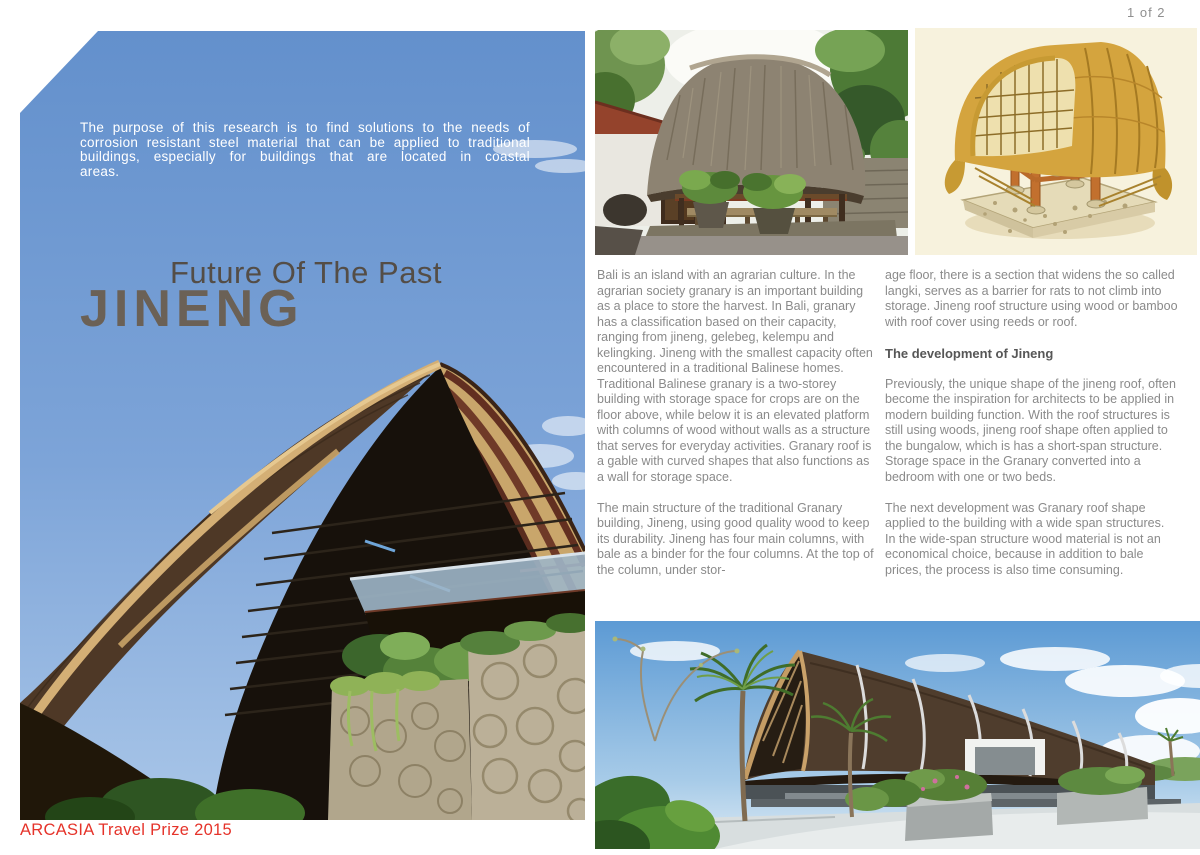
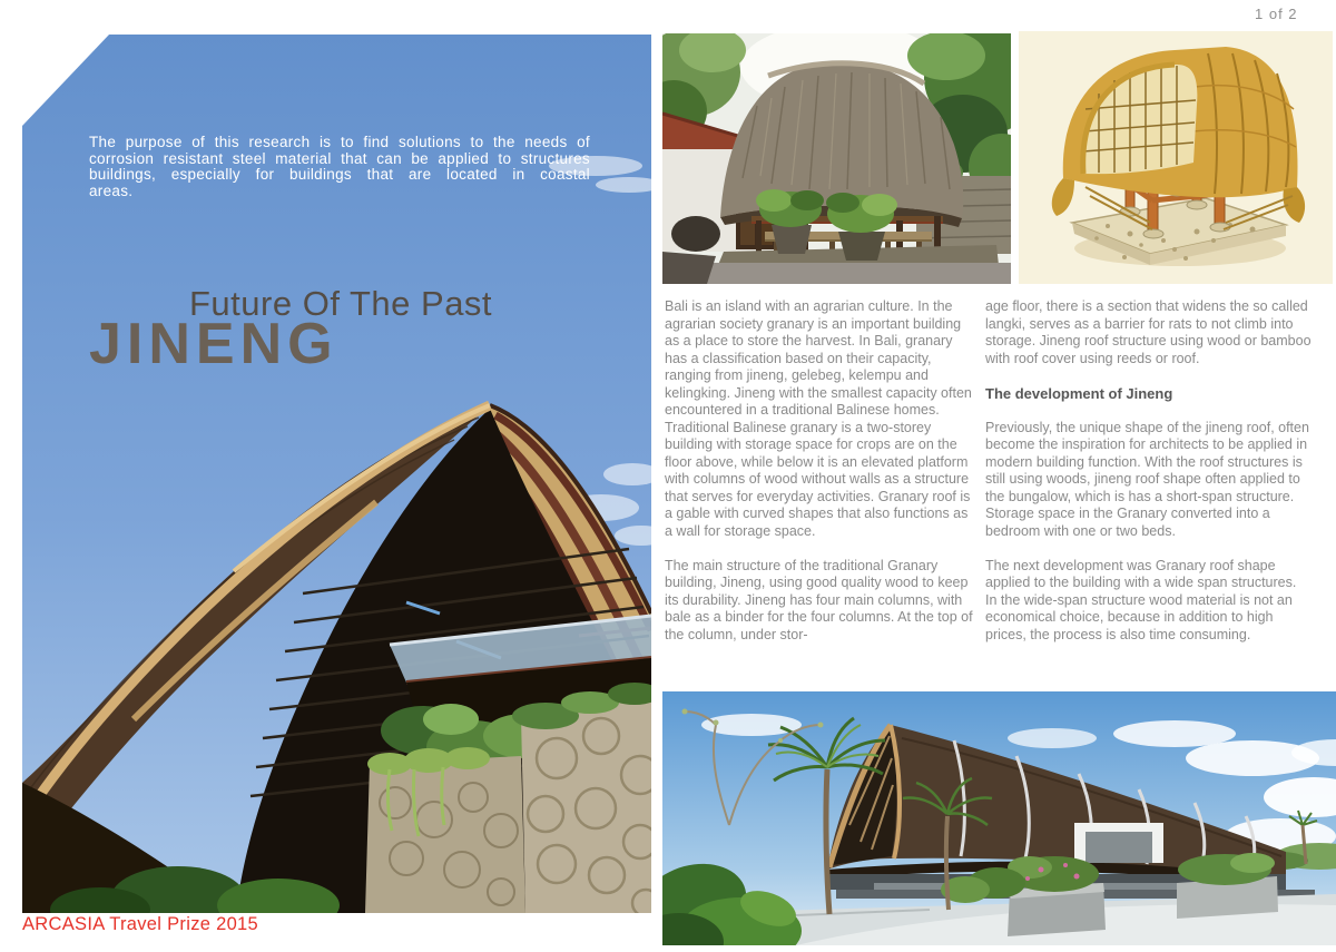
  1 of 2
- The purpose of this research is to find solutions to the needs of corrosion resistant steel material that can be applied to traditional buildings, especially for buildings that are located in coastal areas.
+ The purpose of this research is to find solutions to the needs of corrosion resistant steel material that can be applied to structures buildings, especially for buildings that are located in coastal areas.
  Future Of The Past
  JINENG
  ARCASIA Travel Prize 2015
  Bali is an island with an agrarian culture. In the agrarian society granary is an important building as a place to store the harvest. In Bali, granary has a classification based on their capacity, ranging from jineng, gelebeg, kelempu and kelingking. Jineng with the smallest capacity often encountered in a traditional Balinese homes. Traditional Balinese granary is a two-storey building with storage space for crops are on the floor above, while below it is an elevated platform with columns of wood without walls as a structure that serves for everyday activities. Granary roof is a gable with curved shapes that also functions as a wall for storage space.
  The main structure of the traditional Granary building, Jineng, using good quality wood to keep its durability. Jineng has four main columns, with bale as a binder for the four columns. At the top of the column, under stor-
  age floor, there is a section that widens the so called langki, serves as a barrier for rats to not climb into storage. Jineng roof structure using wood or bamboo with roof cover using reeds or roof.
  The development of Jineng
  Previously, the unique shape of the jineng roof, often become the inspiration for architects to be applied in modern building function. With the roof structures is still using woods, jineng roof shape often applied to the bungalow, which is has a short-span structure. Storage space in the Granary converted into a bedroom with one or two beds.
- The next development was Granary roof shape applied to the building with a wide span structures. In the wide-span structure wood material is not an economical choice, because in addition to bale prices, the process is also time consuming.
+ The next development was Granary roof shape applied to the building with a wide span structures. In the wide-span structure wood material is not an economical choice, because in addition to high prices, the process is also time consuming.
